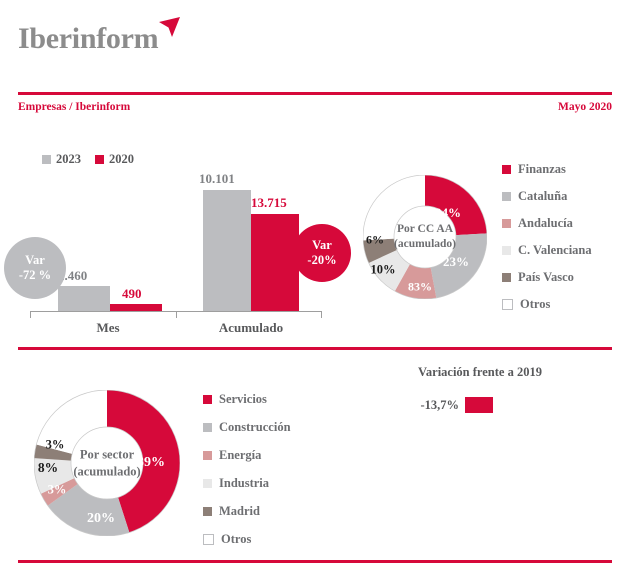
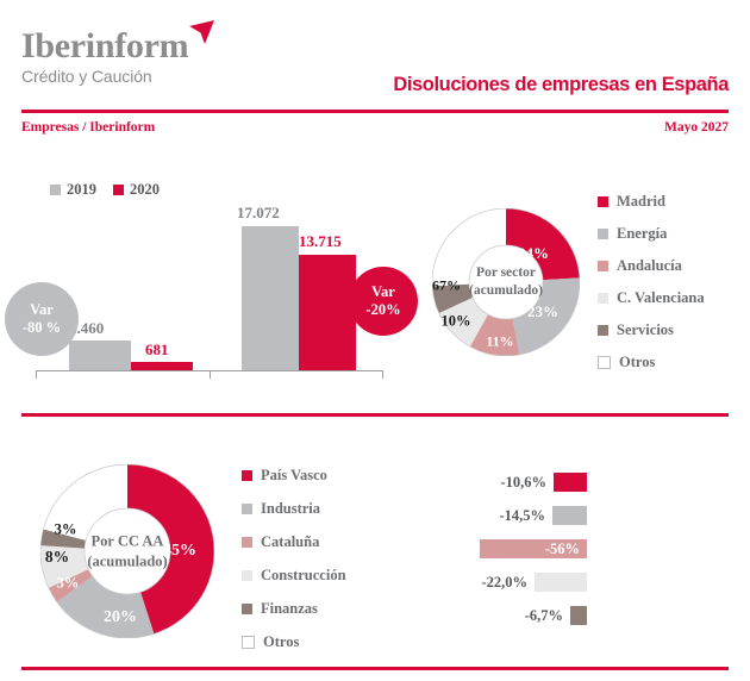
  Iberinform
+ Crédito y Caución
+ Disoluciones de empresas en España
  Empresas / Iberinform
- Mayo 2020
+ Mayo 2027
- 2023
+ 2019
  2020
  .460
- 490
+ 681
- 10.101
+ 17.072
  13.715
  Var
- -72 %
+ -80 %
  Var
  -20%
- Mes
- Acumulado
- Por CC AA
+ Por sector
  (acumulado)
  24%
  23%
- 83%
+ 11%
  10%
- 6%
+ 67%
- Finanzas
+ Madrid
- Cataluña
+ Energía
  Andalucía
  C. Valenciana
- País Vasco
+ Servicios
  Otros
- Por sector
+ Por CC AA
  (acumulado)
- 39%
+ 45%
  20%
  3%
  8%
  3%
- Servicios
+ País Vasco
- Construcción
+ Industria
- Energía
+ Cataluña
- Industria
+ Construcción
- Madrid
+ Finanzas
  Otros
- Variación frente a 2019
- -13,7%
+ -10,6%
+ -14,5%
+ -56%
+ -22,0%
+ -6,7%
